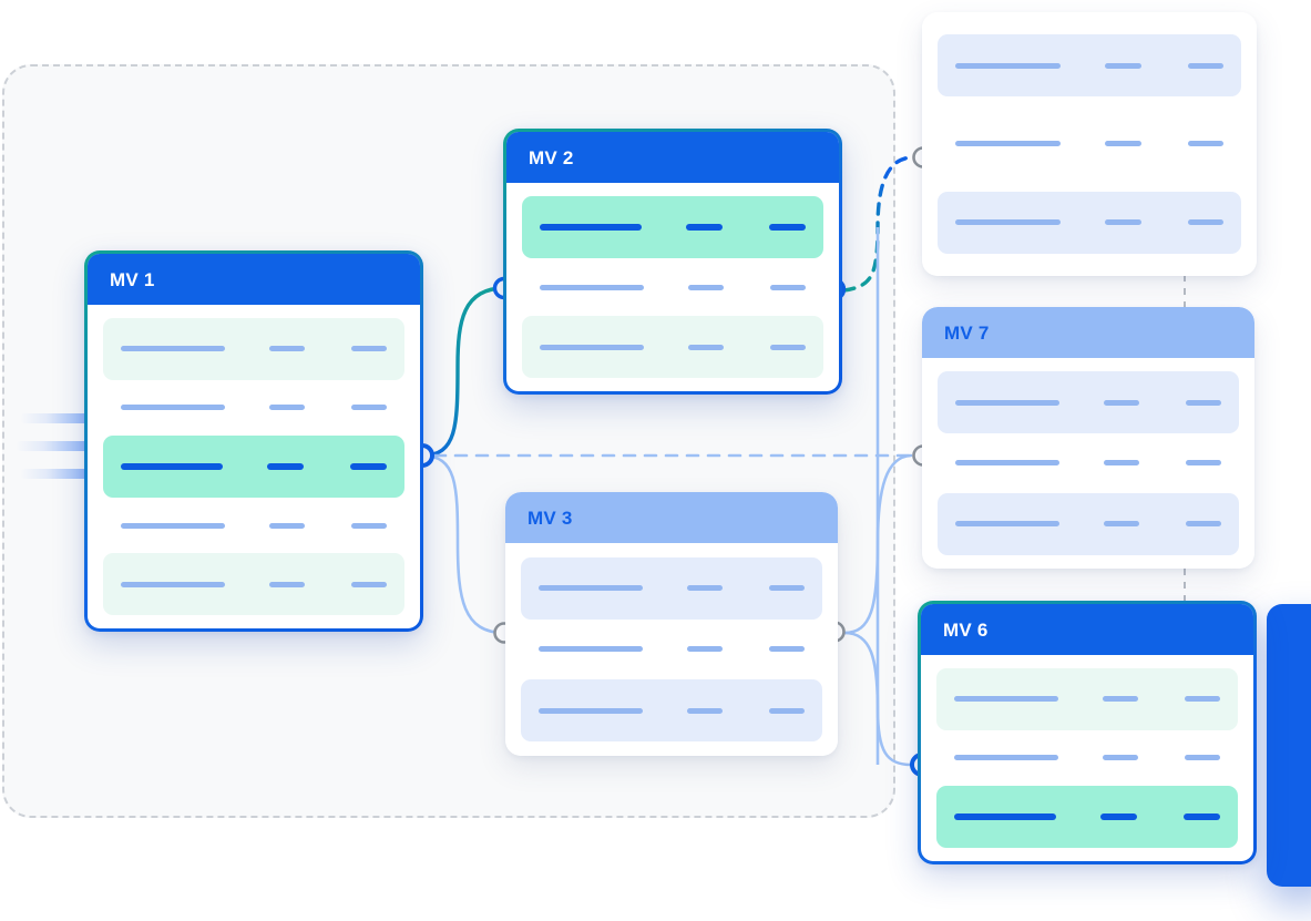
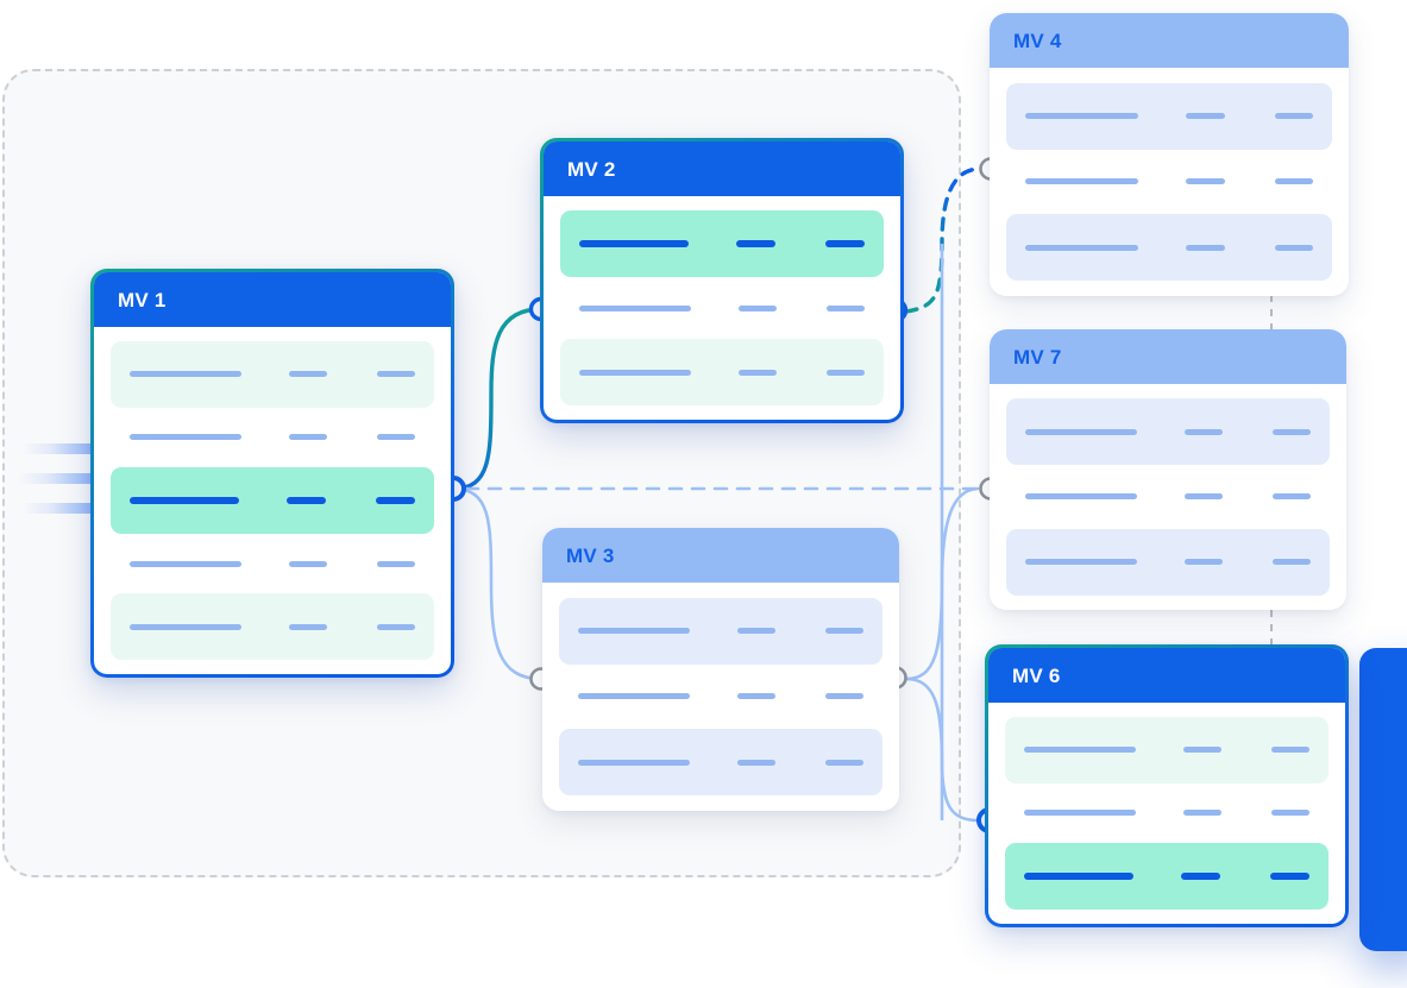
  MV 1
  MV 2
  MV 3
+ MV 4
  MV 7
  MV 6
